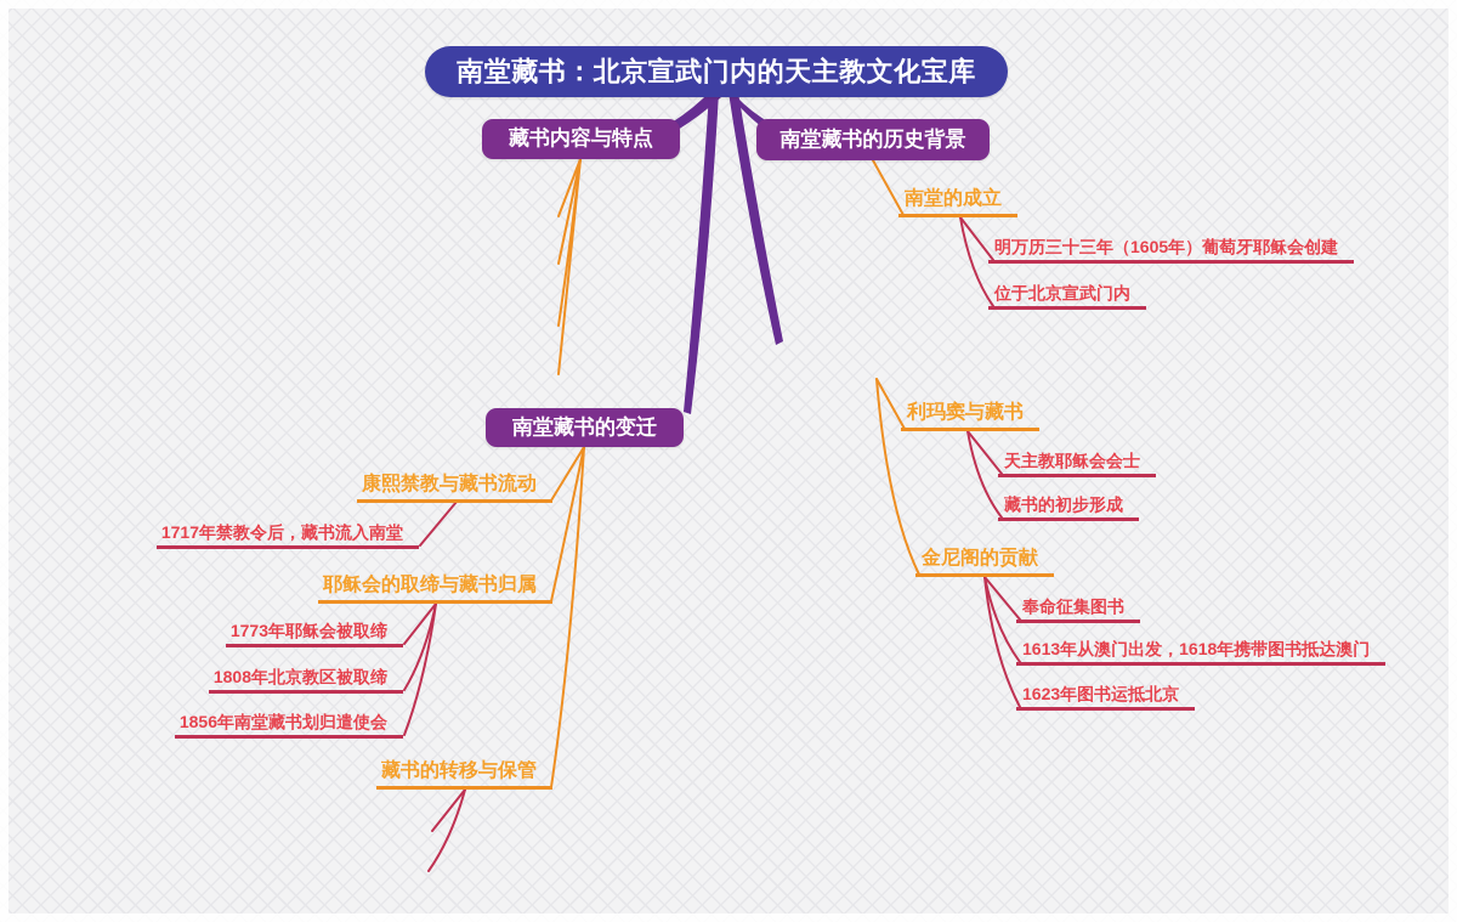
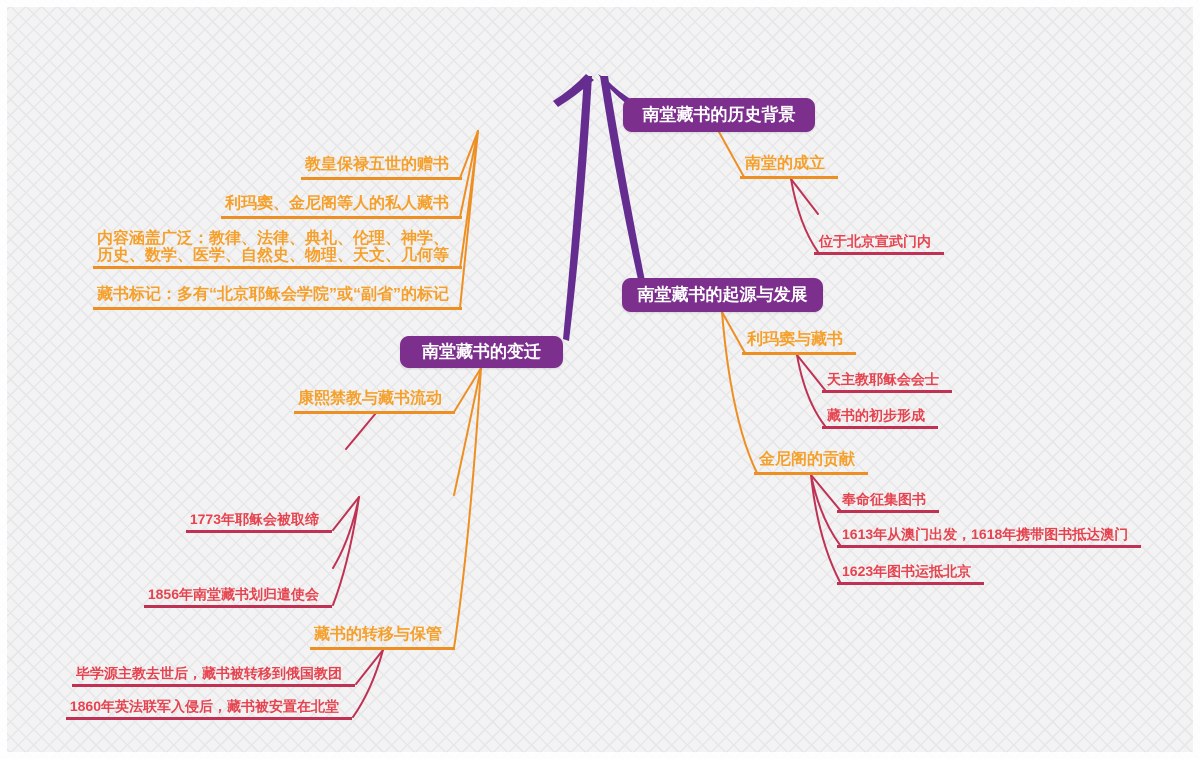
- 南堂藏书：北京宣武门内的天主教文化宝库
- 藏书内容与特点
  南堂藏书的历史背景
+ 南堂藏书的起源与发展
  南堂藏书的变迁
+ 教皇保禄五世的赠书
+ 利玛窦、金尼阁等人的私人藏书
+ 内容涵盖广泛：教律、法律、典礼、伦理、神学、
+ 历史、数学、医学、自然史、物理、天文、几何等
+ 藏书标记：多有“北京耶稣会学院”或“副省”的标记
  南堂的成立
- 明万历三十三年（1605年）葡萄牙耶稣会创建
  位于北京宣武门内
  利玛窦与藏书
  天主教耶稣会会士
  藏书的初步形成
  金尼阁的贡献
  奉命征集图书
  1613年从澳门出发，1618年携带图书抵达澳门
  1623年图书运抵北京
  康熙禁教与藏书流动
- 1717年禁教令后，藏书流入南堂
- 耶稣会的取缔与藏书归属
  1773年耶稣会被取缔
- 1808年北京教区被取缔
  1856年南堂藏书划归遣使会
  藏书的转移与保管
+ 毕学源主教去世后，藏书被转移到俄国教团
+ 1860年英法联军入侵后，藏书被安置在北堂
